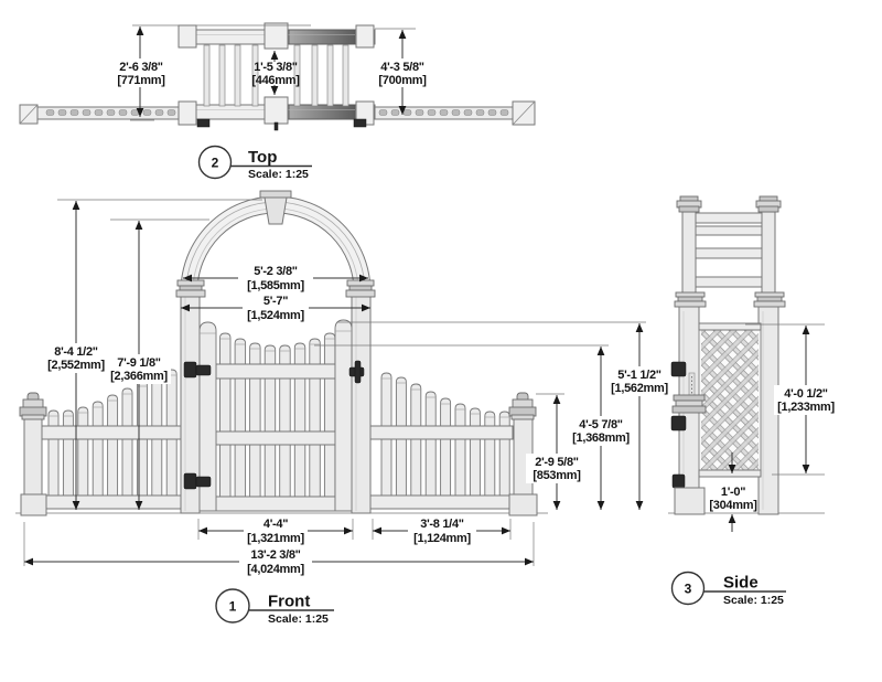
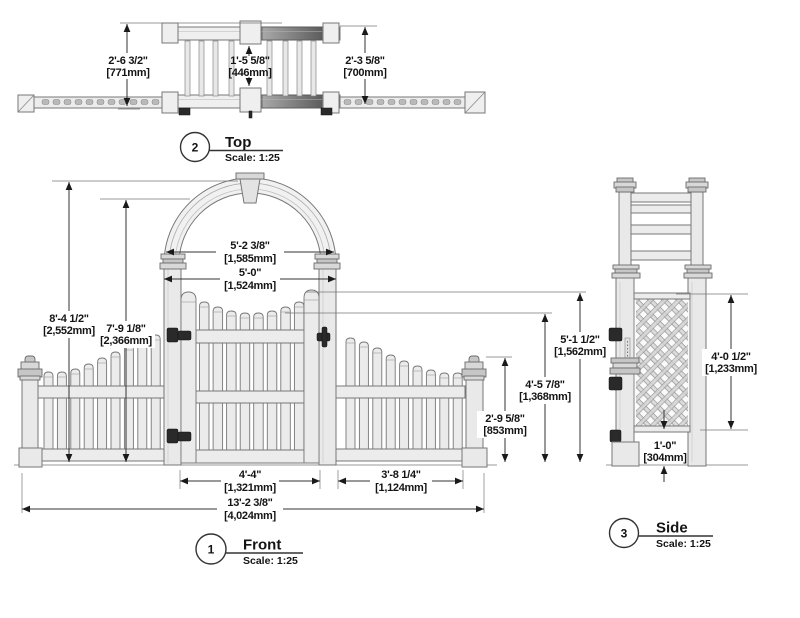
- 2'-6 3/8"
+ 2'-6 3/2"
  [771mm]
- 1'-5 3/8"
+ 1'-5 5/8"
  [446mm]
- 4'-3 5/8"
+ 2'-3 5/8"
  [700mm]
  2
  Top
  Scale: 1:25
  8'-4 1/2"
  [2,552mm]
  7'-9 1/8"
  [2,366mm]
  5'-2 3/8"
  [1,585mm]
- 5'-7"
+ 5'-0"
  [1,524mm]
  4'-4"
  [1,321mm]
  3'-8 1/4"
  [1,124mm]
  13'-2 3/8"
  [4,024mm]
  5'-1 1/2"
  [1,562mm]
  4'-5 7/8"
  [1,368mm]
  2'-9 5/8"
  [853mm]
  1
  Front
  Scale: 1:25
  4'-0 1/2"
  [1,233mm]
  1'-0"
  [304mm]
  3
  Side
  Scale: 1:25
